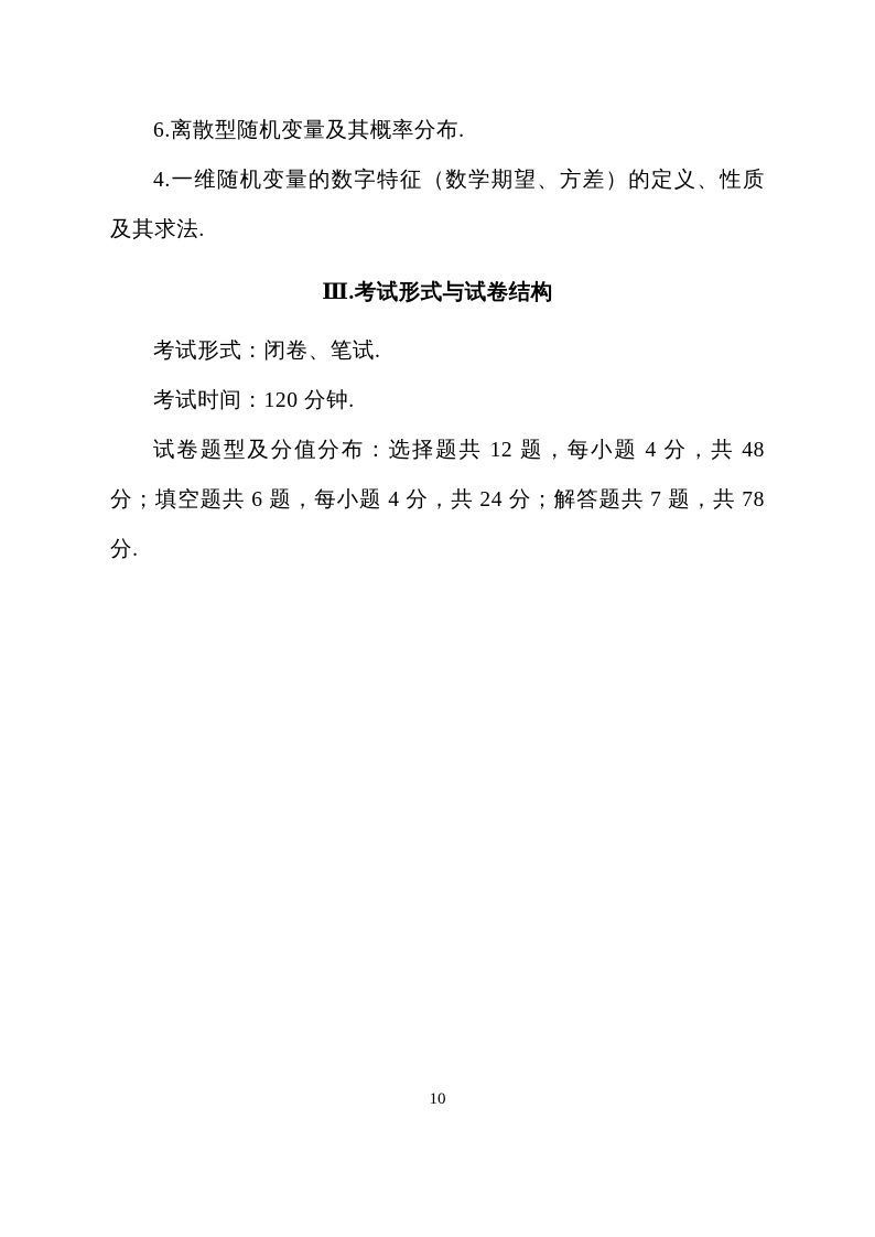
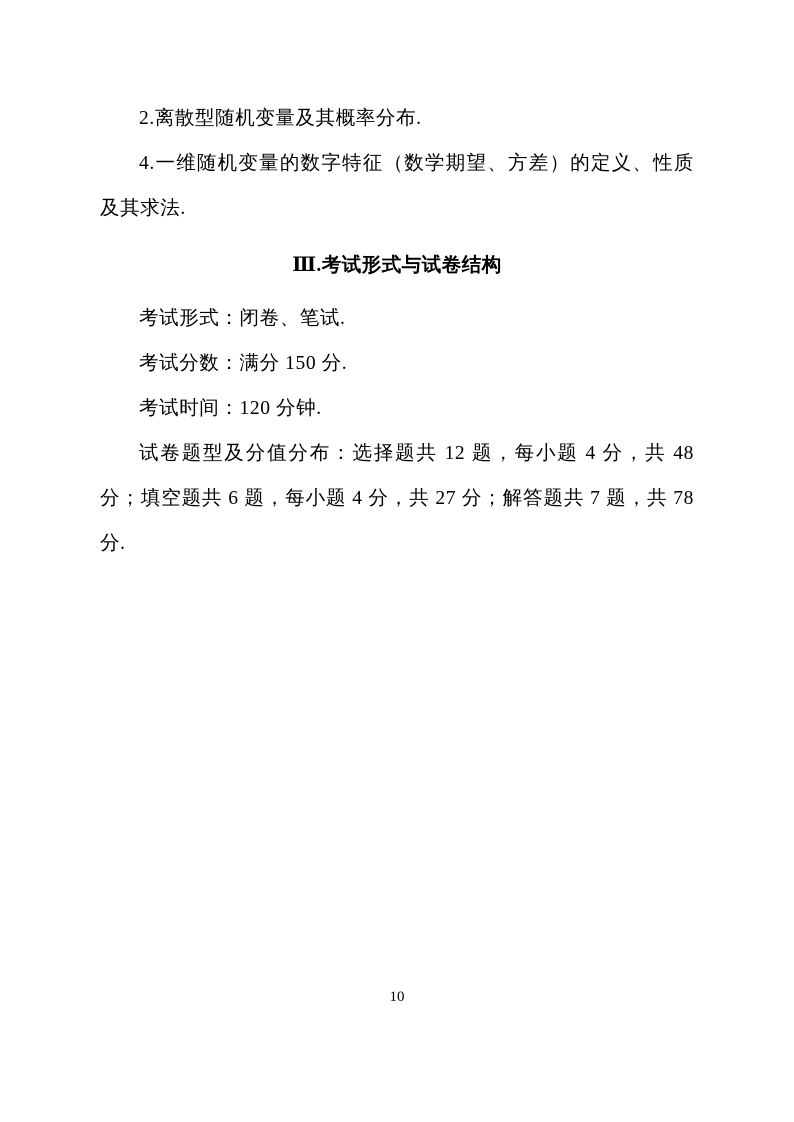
- 6.离散型随机变量及其概率分布.
+ 2.离散型随机变量及其概率分布.
  4.一维随机变量的数字特征（数学期望、方差）的定义、性质及其求法.
  Ⅲ.考试形式与试卷结构
  考试形式：闭卷、笔试.
+ 考试分数：满分 150 分.
  考试时间：120 分钟.
- 试卷题型及分值分布：选择题共 12 题，每小题 4 分，共 48 分；填空题共 6 题，每小题 4 分，共 24 分；解答题共 7 题，共 78 分.
+ 试卷题型及分值分布：选择题共 12 题，每小题 4 分，共 48 分；填空题共 6 题，每小题 4 分，共 27 分；解答题共 7 题，共 78 分.
  10
